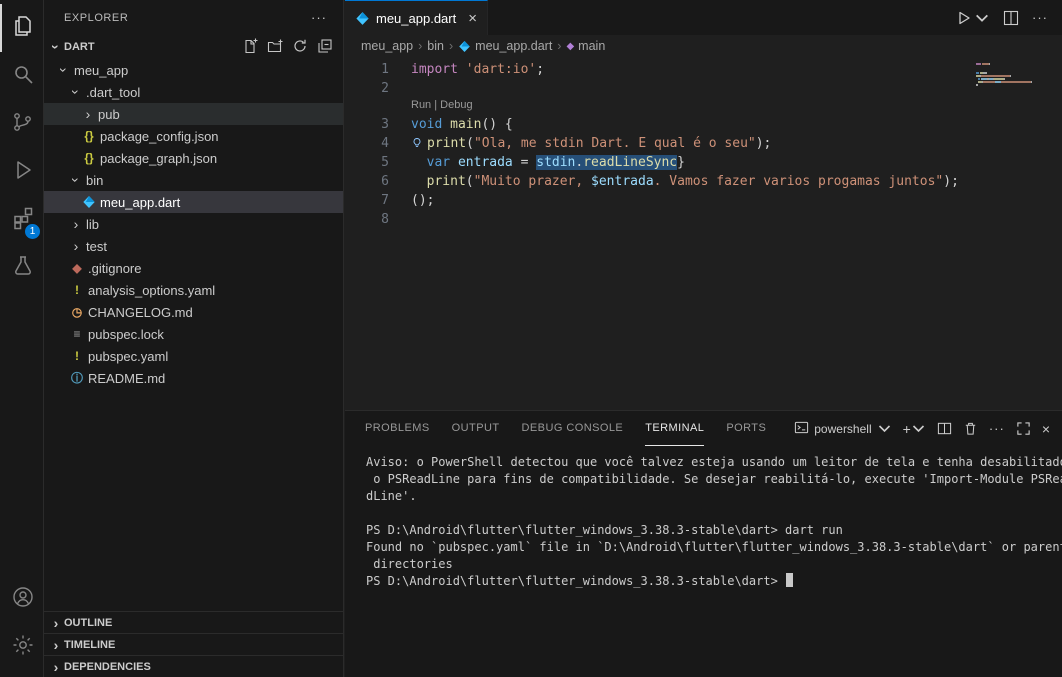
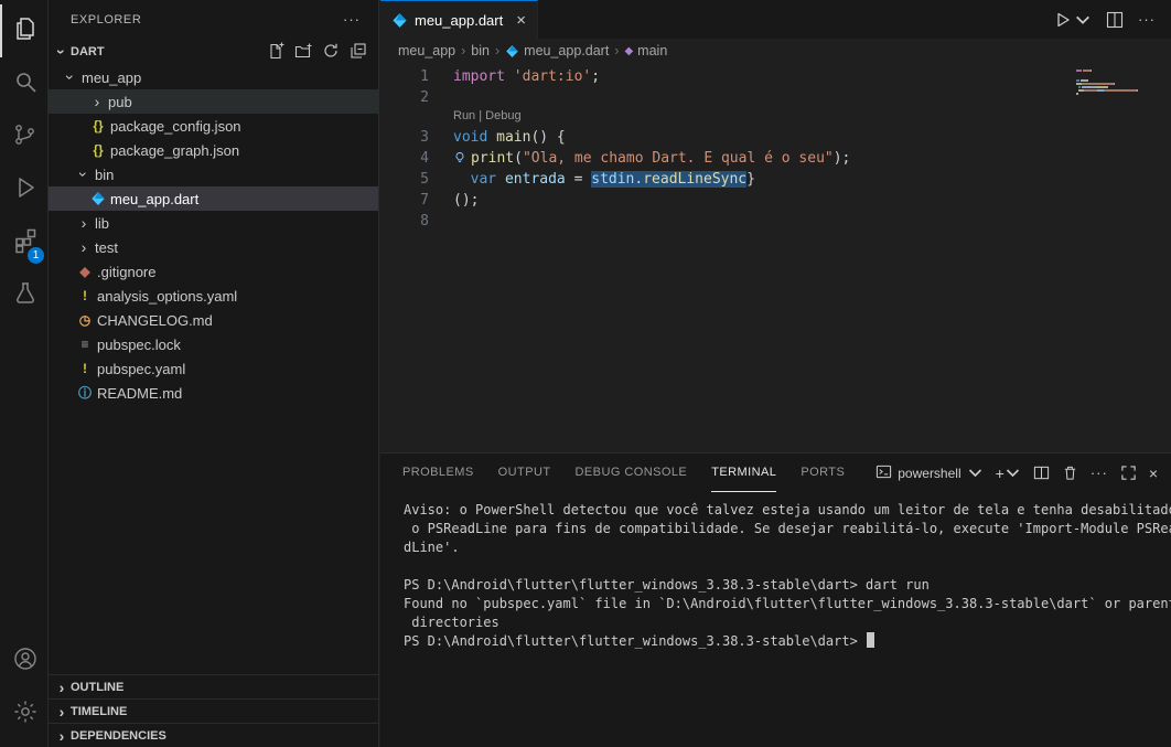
  1
  EXPLORER
  ···
  DART
  meu_app
- .dart_tool
  ›
  pub
  {}
  package_config.json
  {}
  package_graph.json
  bin
  meu_app.dart
  ›
  lib
  ›
  test
  ◆
  .gitignore
  !
  analysis_options.yaml
  ◷
  CHANGELOG.md
  ≡
  pubspec.lock
  !
  pubspec.yaml
  ⓘ
  README.md
  ›
  OUTLINE
  ›
  TIMELINE
  ›
  DEPENDENCIES
  meu_app.dart
  ×
  ···
  meu_app
  ›
  bin
  ›
  meu_app.dart
  ›
  ◆
  main
  1
  import 'dart:io';
  2
  Run | Debug
  3
  void main() {
  4
- print("Ola, me stdin Dart. E qual é o seu");
+ print("Ola, me chamo Dart. E qual é o seu");
  5
  var entrada = stdin.readLineSync}
- 6
- print("Muito prazer, $entrada. Vamos fazer varios progamas juntos");
  7
  ();
  8
  PROBLEMS
  OUTPUT
  DEBUG CONSOLE
  TERMINAL
  PORTS
  powershell
  +
  ···
  ×
  Aviso: o PowerShell detectou que você talvez esteja usando um leitor de tela e tenha desabilitad
  o PSReadLine para fins de compatibilidade. Se desejar reabilitá-lo, execute 'Import-Module PSRe
  dLine'.
  PS D:\Android\flutter\flutter_windows_3.38.3-stable\dart> dart run
  Found no `pubspec.yaml` file in `D:\Android\flutter\flutter_windows_3.38.3-stable\dart` or paren
  directories
  PS D:\Android\flutter\flutter_windows_3.38.3-stable\dart>
